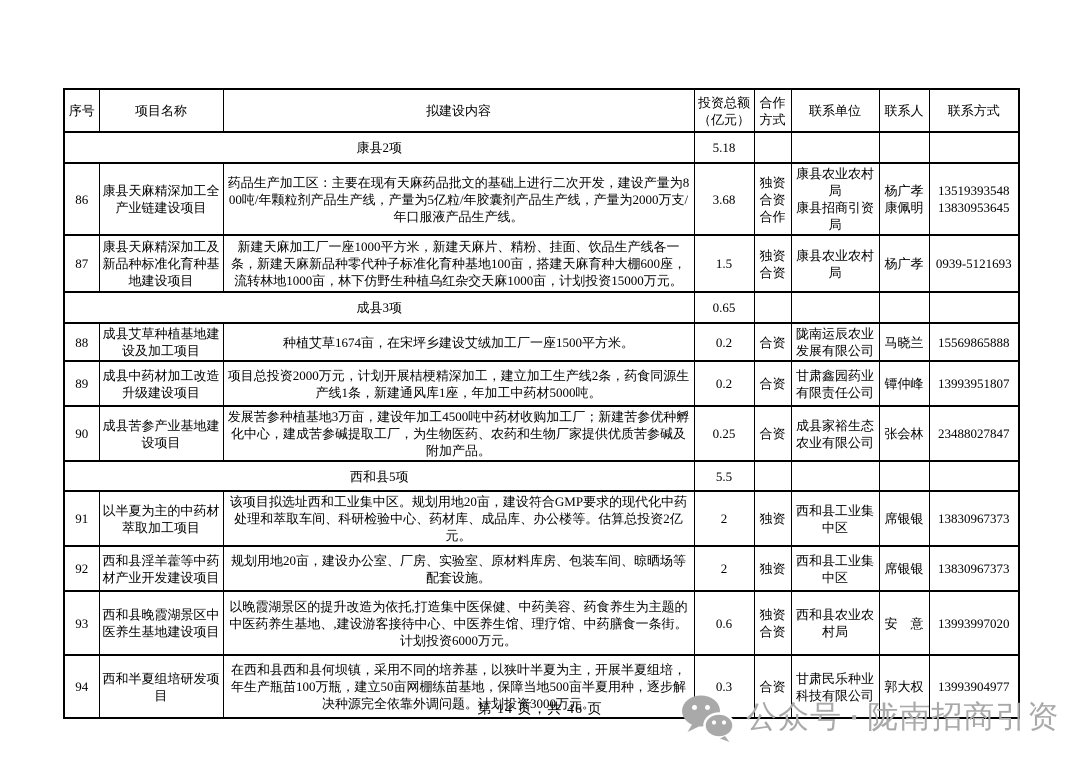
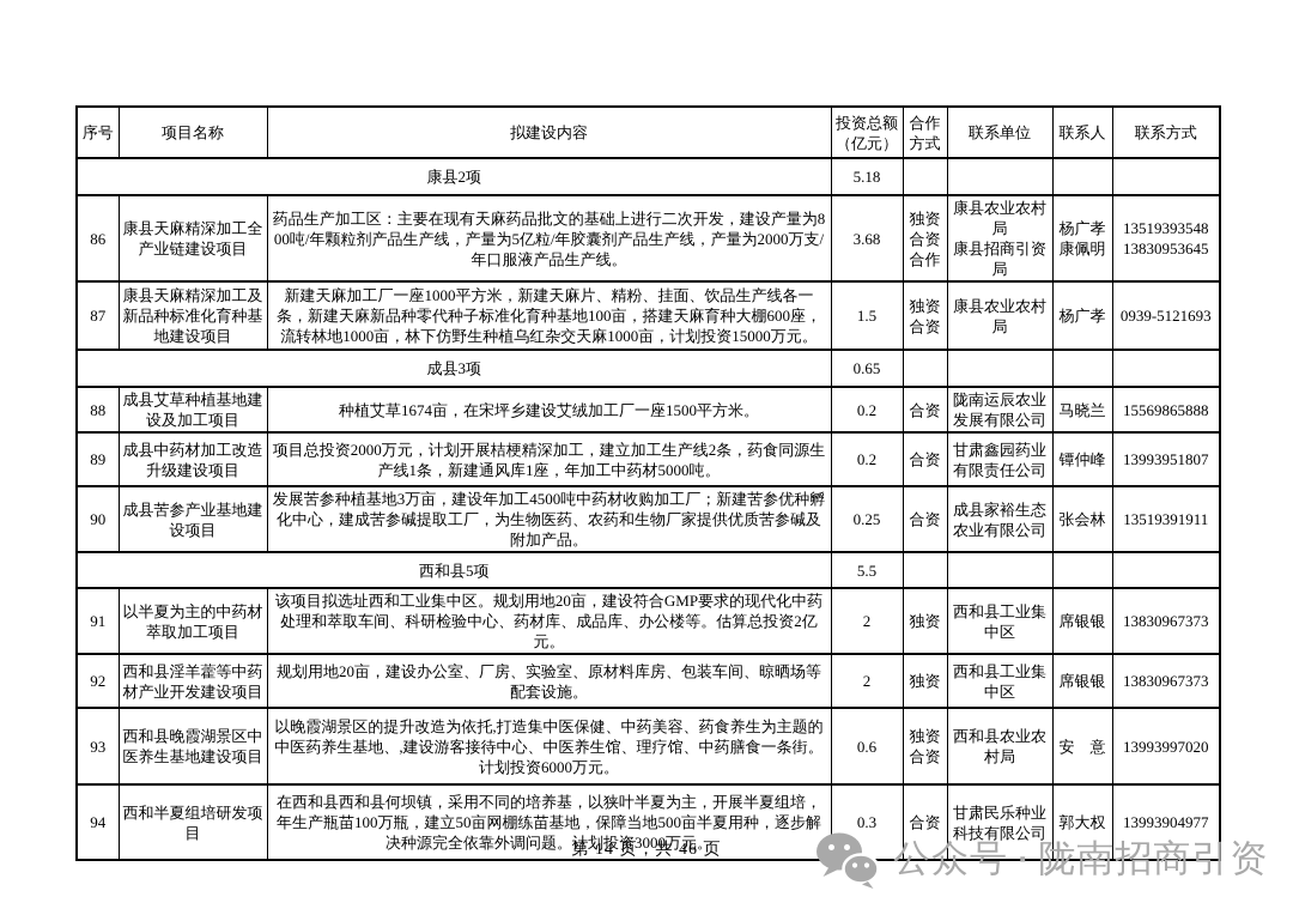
  序号	项目名称	拟建设内容	投资总额 （亿元）	合作 方式	联系单位	联系人	联系方式
  康县2项	5.18
  86	康县天麻精深加工全产业链建设项目	药品生产加工区：主要在现有天麻药品批文的基础上进行二次开发，建设产量为800吨/年颗粒剂产品生产线，产量为5亿粒/年胶囊剂产品生产线，产量为2000万支/年口服液产品生产线。	3.68	独资 合资 合作	康县农业农村局 康县招商引资局	杨广孝 康佩明	13519393548 13830953645
  87	康县天麻精深加工及新品种标准化育种基地建设项目	新建天麻加工厂一座1000平方米，新建天麻片、精粉、挂面、饮品生产线各一条，新建天麻新品种零代种子标准化育种基地100亩，搭建天麻育种大棚600座，流转林地1000亩，林下仿野生种植乌红杂交天麻1000亩，计划投资15000万元。	1.5	独资 合资	康县农业农村局	杨广孝	0939-5121693
  成县3项	0.65
  88	成县艾草种植基地建设及加工项目	种植艾草1674亩，在宋坪乡建设艾绒加工厂一座1500平方米。	0.2	合资	陇南运辰农业发展有限公司	马晓兰	15569865888
  89	成县中药材加工改造升级建设项目	项目总投资2000万元，计划开展桔梗精深加工，建立加工生产线2条，药食同源生产线1条，新建通风库1座，年加工中药材5000吨。	0.2	合资	甘肃鑫园药业有限责任公司	镡仲峰	13993951807
- 90	成县苦参产业基地建设项目	发展苦参种植基地3万亩，建设年加工4500吨中药材收购加工厂；新建苦参优种孵化中心，建成苦参碱提取工厂，为生物医药、农药和生物厂家提供优质苦参碱及附加产品。	0.25	合资	成县家裕生态农业有限公司	张会林	23488027847
+ 90	成县苦参产业基地建设项目	发展苦参种植基地3万亩，建设年加工4500吨中药材收购加工厂；新建苦参优种孵化中心，建成苦参碱提取工厂，为生物医药、农药和生物厂家提供优质苦参碱及附加产品。	0.25	合资	成县家裕生态农业有限公司	张会林	13519391911
  西和县5项	5.5
  91	以半夏为主的中药材萃取加工项目	该项目拟选址西和工业集中区。规划用地20亩，建设符合GMP要求的现代化中药处理和萃取车间、科研检验中心、药材库、成品库、办公楼等。估算总投资2亿元。	2	独资	西和县工业集中区	席银银	13830967373
  92	西和县淫羊藿等中药材产业开发建设项目	规划用地20亩，建设办公室、厂房、实验室、原材料库房、包装车间、晾晒场等配套设施。	2	独资	西和县工业集中区	席银银	13830967373
  93	西和县晚霞湖景区中医养生基地建设项目	以晚霞湖景区的提升改造为依托,打造集中医保健、中药美容、药食养生为主题的中医药养生基地、,建设游客接待中心、中医养生馆、理疗馆、中药膳食一条街。计划投资6000万元。	0.6	独资 合资	西和县农业农村局	安 意	13993997020
  94	西和半夏组培研发项目	在西和县西和县何坝镇，采用不同的培养基，以狭叶半夏为主，开展半夏组培，年生产瓶苗100万瓶，建立50亩网棚练苗基地，保障当地500亩半夏用种，逐步解决种源完全依靠外调问题。计划投资3000万元。	0.3	合资	甘肃民乐种业科技有限公司	郭大权	13993904977
  第 14 页，共 46 页
  公众号 · 陇南招商引资
